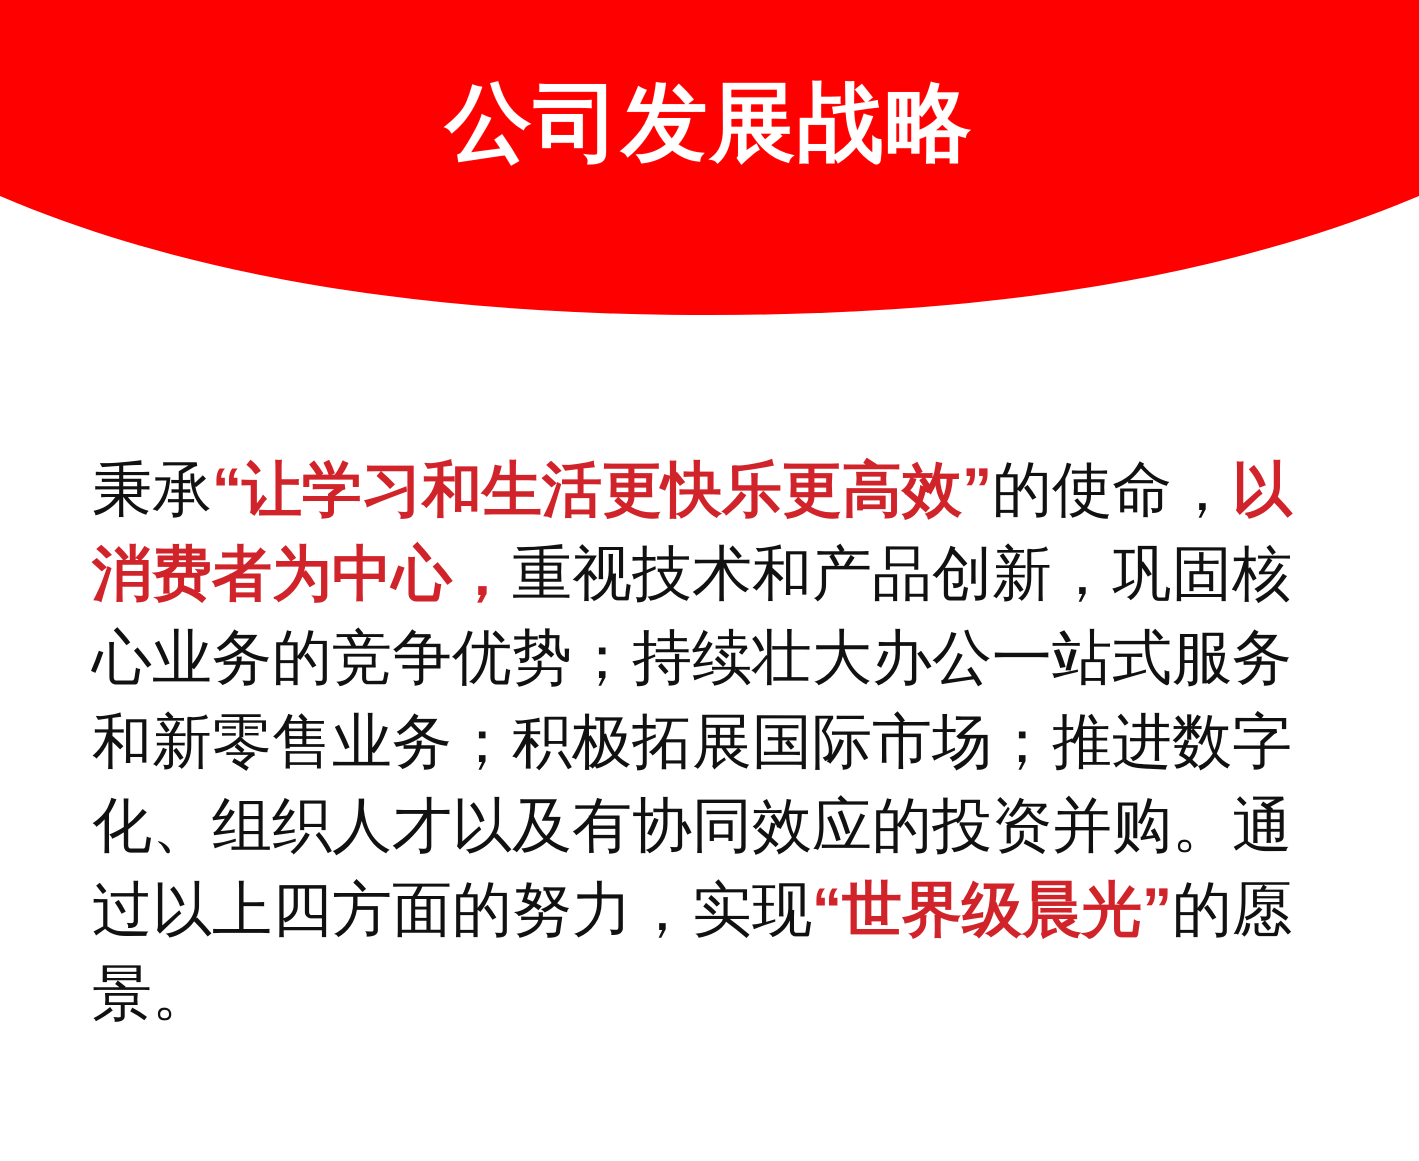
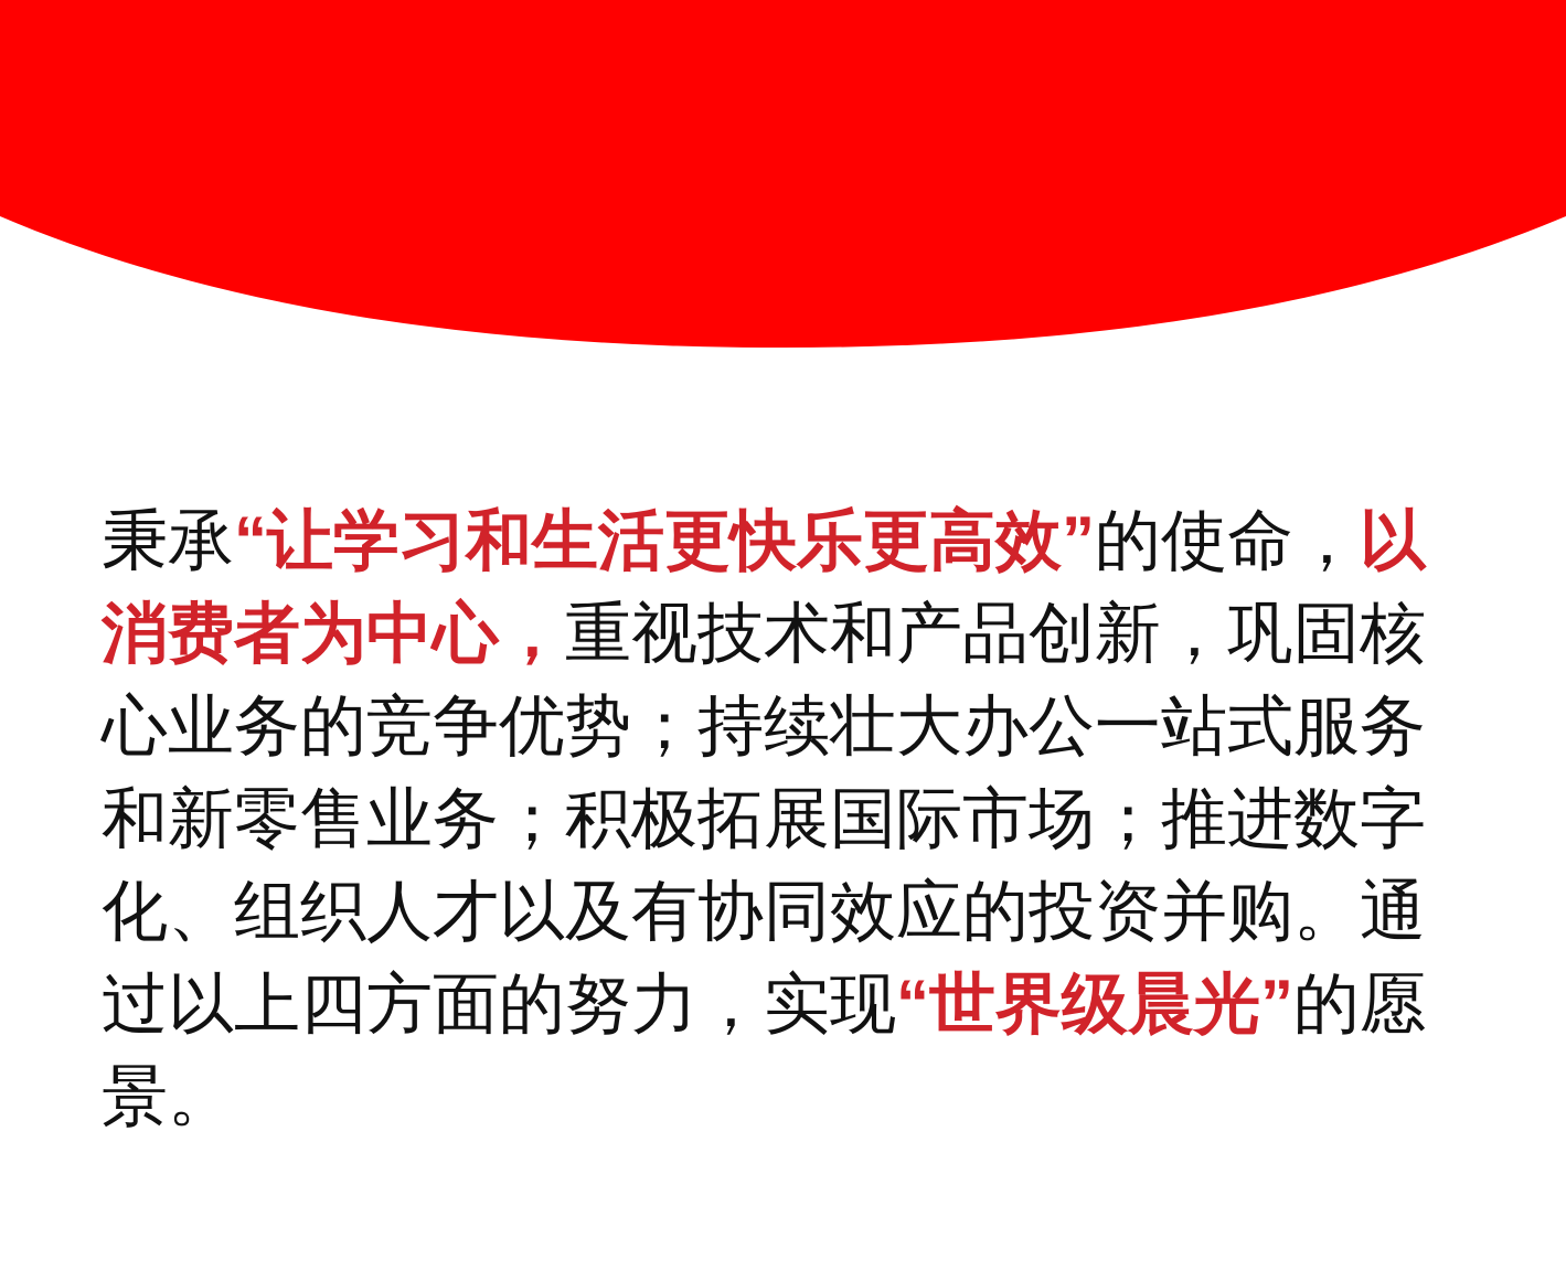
- 公司发展战略
  秉承“让学习和生活更快乐更高效”的使命，以消费者为中心，重视技术和产品创新，巩固核心业务的竞争优势；持续壮大办公一站式服务和新零售业务；积极拓展国际市场；推进数字化、组织人才以及有协同效应的投资并购。通过以上四方面的努力，实现“世界级晨光”的愿景。
